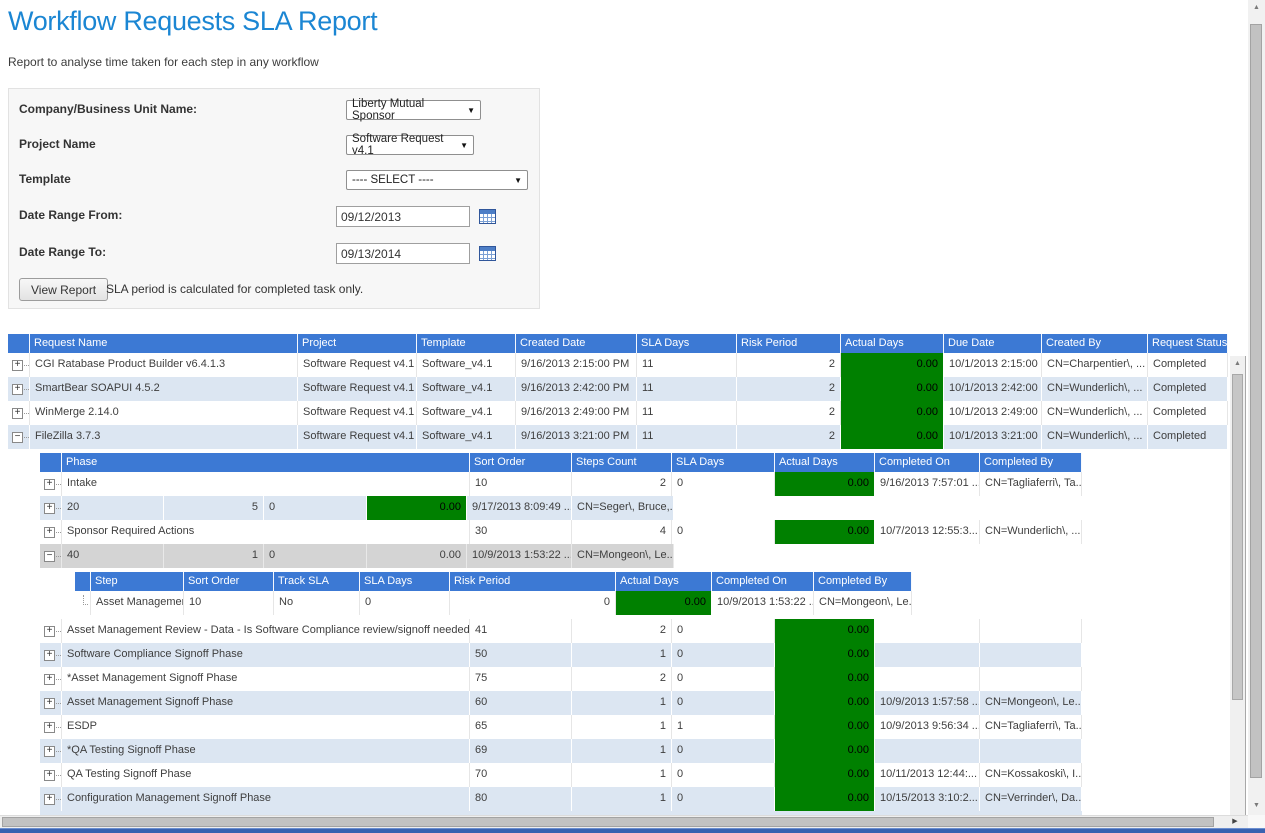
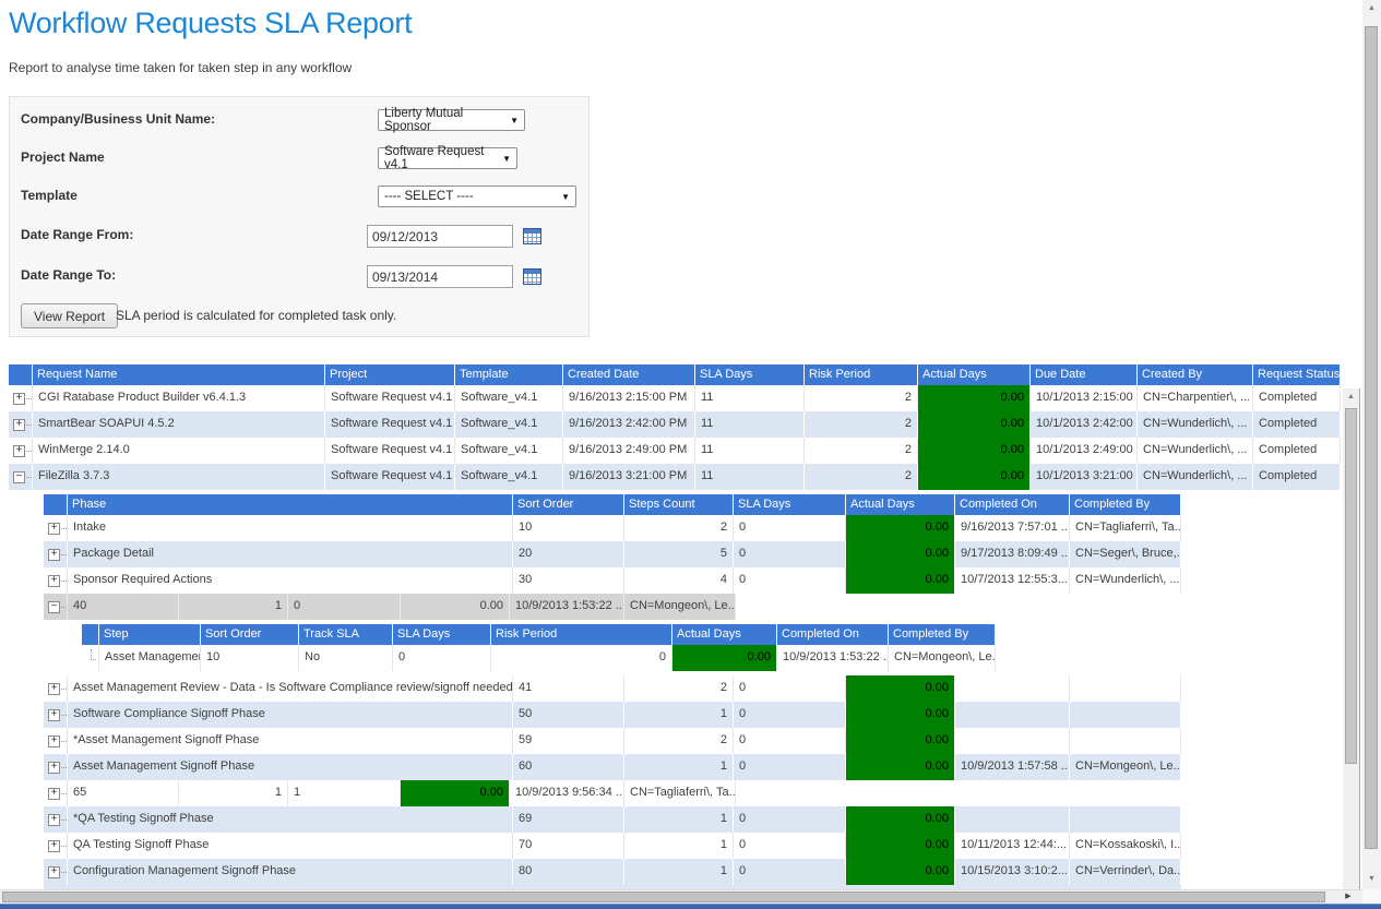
  Workflow Requests SLA Report
- Report to analyse time taken for each step in any workflow
+ Report to analyse time taken for taken step in any workflow
  Company/Business Unit Name:
  Liberty Mutual Sponsor
  ▼
  Project Name
  Software Request v4.1
  ▼
  Template
  ---- SELECT ----
  ▼
  Date Range From:
  09/12/2013
  Date Range To:
  09/13/2014
  View Report
  SLA period is calculated for completed task only.
  Request Name
  Project
  Template
  Created Date
  SLA Days
  Risk Period
  Actual Days
  Due Date
  Created By
  Request Status
  +
  CGI Ratabase Product Builder v6.4.1.3
  Software Request v4.1
  Software_v4.1
  9/16/2013 2:15:00 PM
  11
  2
  0.00
  10/1/2013 2:15:00
  CN=Charpentier\, ...
  Completed
  +
  SmartBear SOAPUI 4.5.2
  Software Request v4.1
  Software_v4.1
  9/16/2013 2:42:00 PM
  11
  2
  0.00
  10/1/2013 2:42:00
  CN=Wunderlich\, ...
  Completed
  +
  WinMerge 2.14.0
  Software Request v4.1
  Software_v4.1
  9/16/2013 2:49:00 PM
  11
  2
  0.00
  10/1/2013 2:49:00
  CN=Wunderlich\, ...
  Completed
  −
  FileZilla 3.7.3
  Software Request v4.1
  Software_v4.1
  9/16/2013 3:21:00 PM
  11
  2
  0.00
  10/1/2013 3:21:00
  CN=Wunderlich\, ...
  Completed
  Phase
  Sort Order
  Steps Count
  SLA Days
  Actual Days
  Completed On
  Completed By
  +
  Intake
  10
  2
  0
  0.00
  9/16/2013 7:57:01 ...
  CN=Tagliaferri\, Ta..
  +
+ Package Detail
  20
  5
  0
  0.00
  9/17/2013 8:09:49 ...
  CN=Seger\, Bruce,.
  +
  Sponsor Required Actions
  30
  4
  0
  0.00
  10/7/2013 12:55:3...
  CN=Wunderlich\, ...
  −
  40
  1
  0
  0.00
  10/9/2013 1:53:22 ...
  CN=Mongeon\, Le..
  Step
  Sort Order
  Track SLA
  SLA Days
  Risk Period
  Actual Days
  Completed On
  Completed By
  Asset Manageme
  10
  No
  0
  0
  0.00
  10/9/2013 1:53:22 ..
  CN=Mongeon\, Le.
  +
  Asset Management Review - Data - Is Software Compliance review/signoff needed
  41
  2
  0
  0.00
  +
  Software Compliance Signoff Phase
  50
  1
  0
  0.00
  +
  *Asset Management Signoff Phase
- 75
+ 59
  2
  0
  0.00
  +
  Asset Management Signoff Phase
  60
  1
  0
  0.00
  10/9/2013 1:57:58 ...
  CN=Mongeon\, Le..
  +
- ESDP
  65
  1
  1
  0.00
  10/9/2013 9:56:34 ...
  CN=Tagliaferri\, Ta..
  +
  *QA Testing Signoff Phase
  69
  1
  0
  0.00
  +
  QA Testing Signoff Phase
  70
  1
  0
  0.00
  10/11/2013 12:44:...
  CN=Kossakoski\, I..
  +
  Configuration Management Signoff Phase
  80
  1
  0
  0.00
  10/15/2013 3:10:2...
  CN=Verrinder\, Da..
